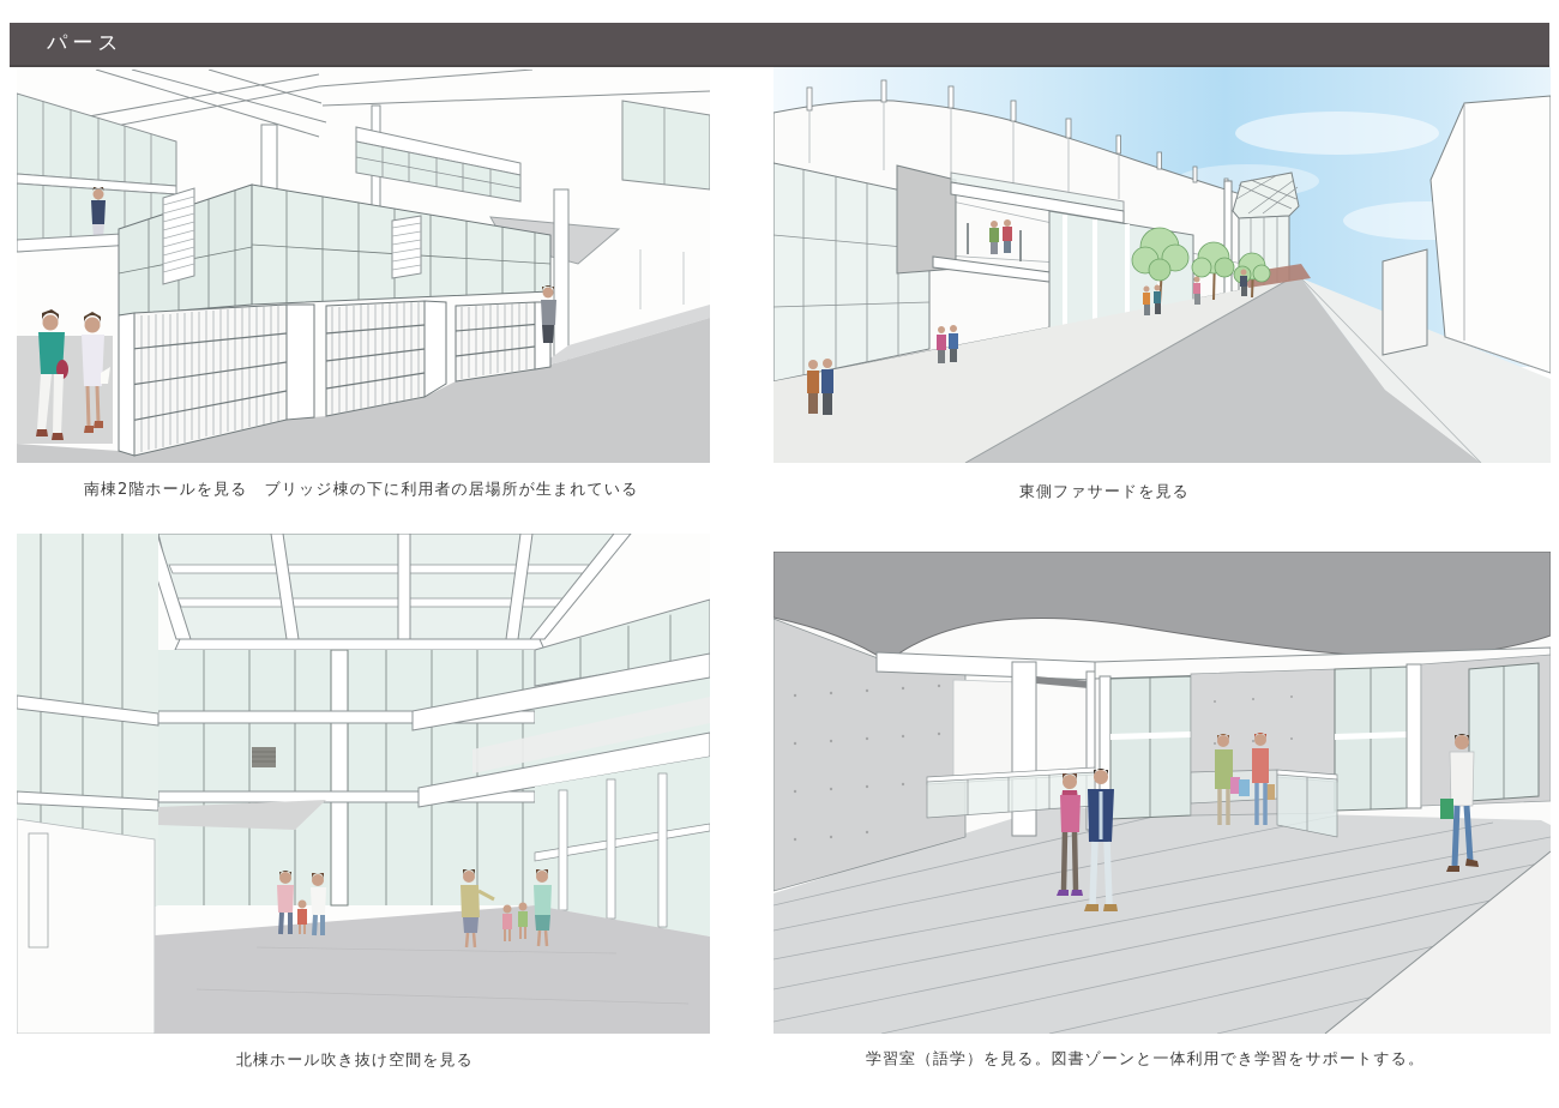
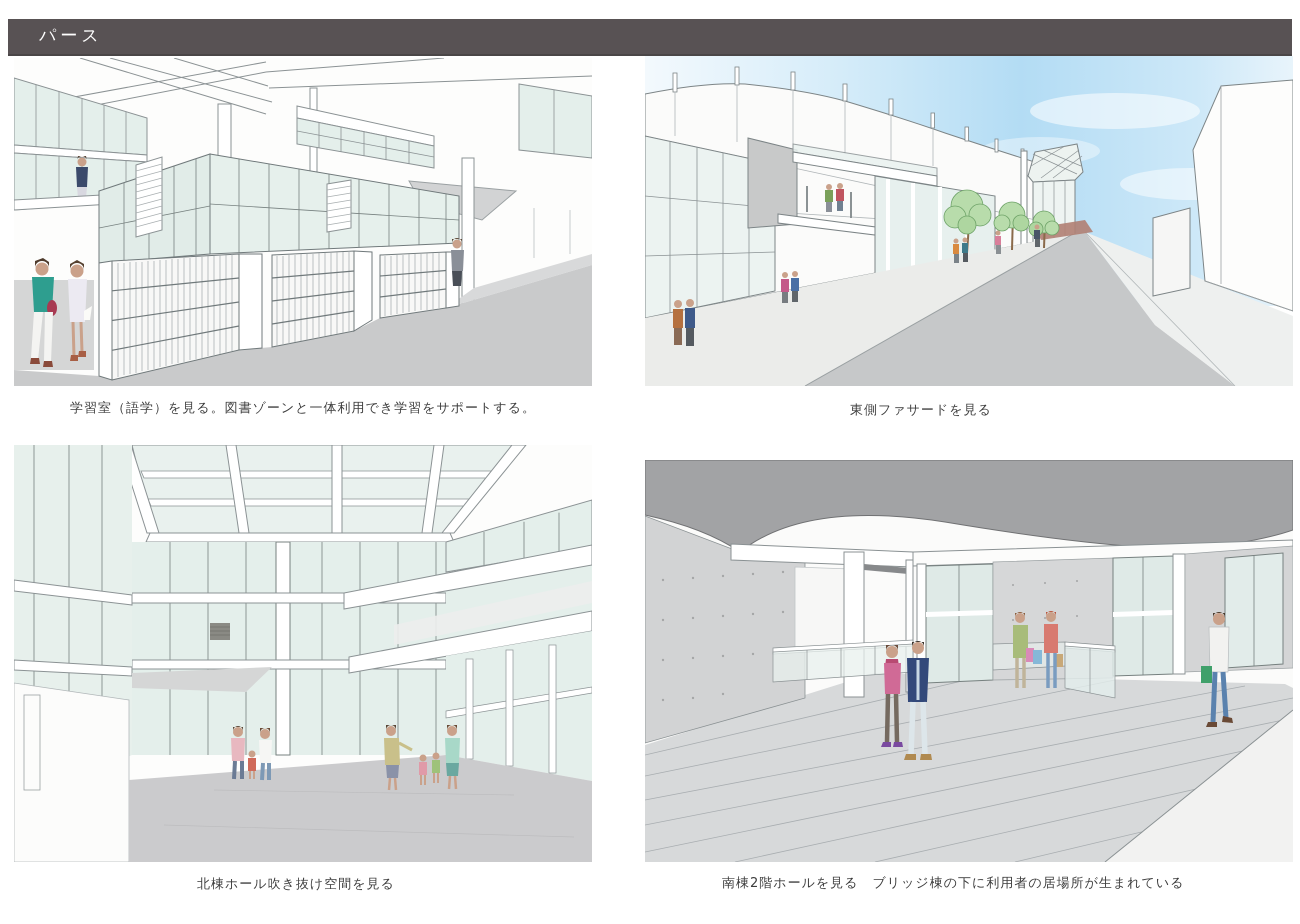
  パース
- 南棟2階ホールを見る ブリッジ棟の下に利用者の居場所が生まれている
+ 学習室（語学）を見る。図書ゾーンと一体利用でき学習をサポートする。
  東側ファサードを見る
  北棟ホール吹き抜け空間を見る
- 学習室（語学）を見る。図書ゾーンと一体利用でき学習をサポートする。
+ 南棟2階ホールを見る ブリッジ棟の下に利用者の居場所が生まれている
